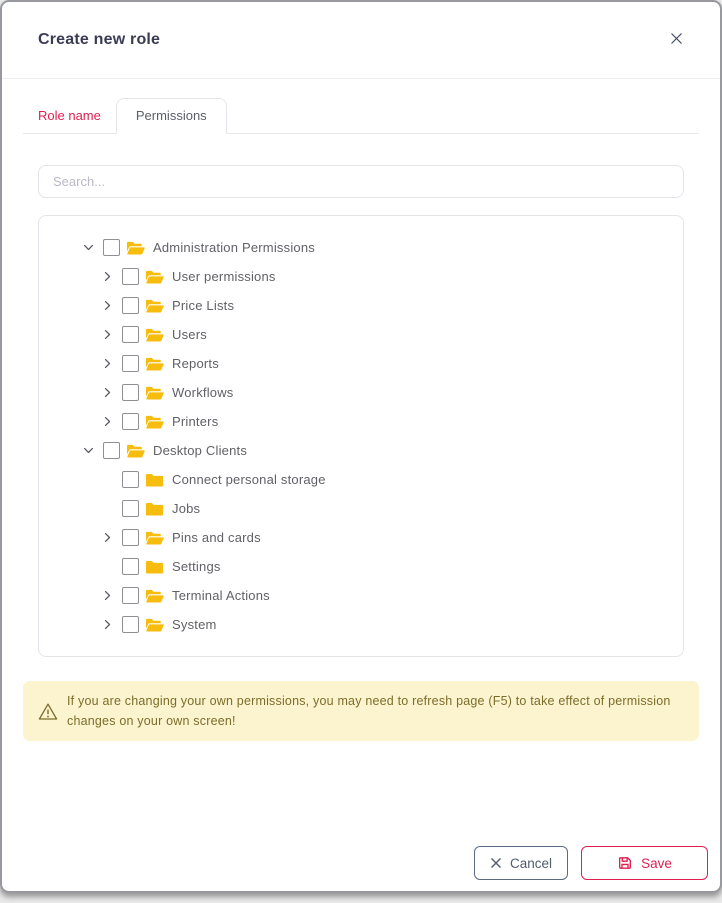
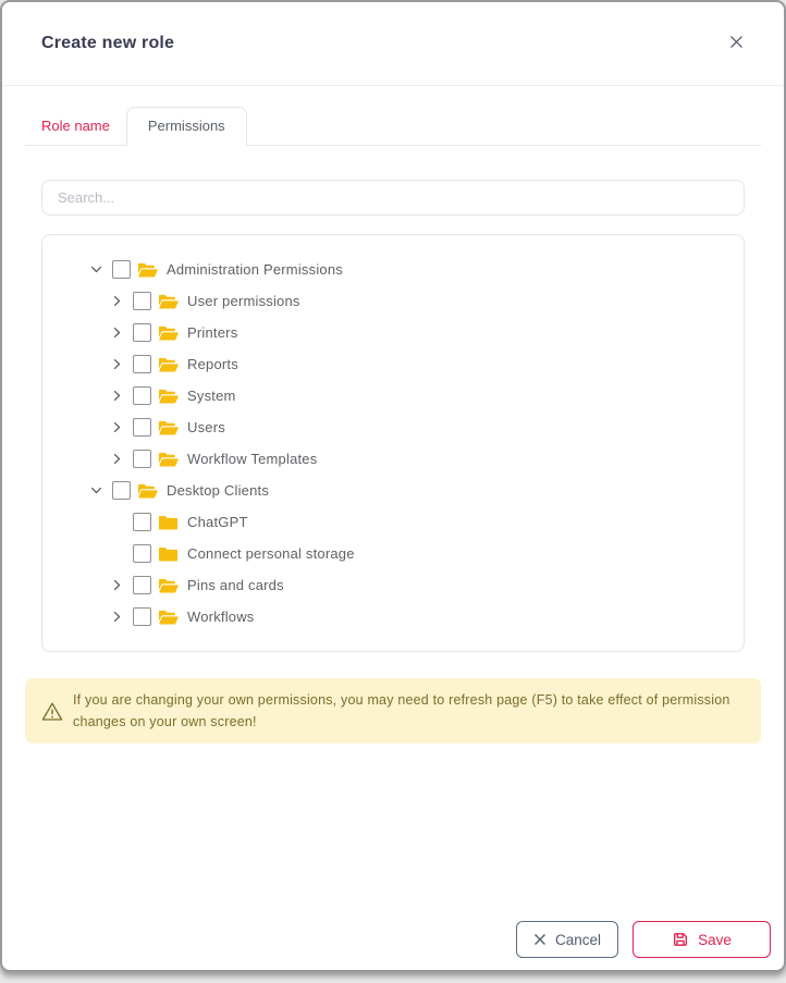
  Create new role
  Role name
  Permissions
  Search...
  Administration Permissions
  User permissions
- Price Lists
- Users
+ Printers
  Reports
- Workflows
+ System
- Printers
+ Users
+ Workflow Templates
  Desktop Clients
+ ChatGPT
  Connect personal storage
- Jobs
  Pins and cards
- Settings
- Terminal Actions
- System
+ Workflows
  If you are changing your own permissions, you may need to refresh page (F5) to take effect of permission changes on your own screen!
  Cancel
  Save
